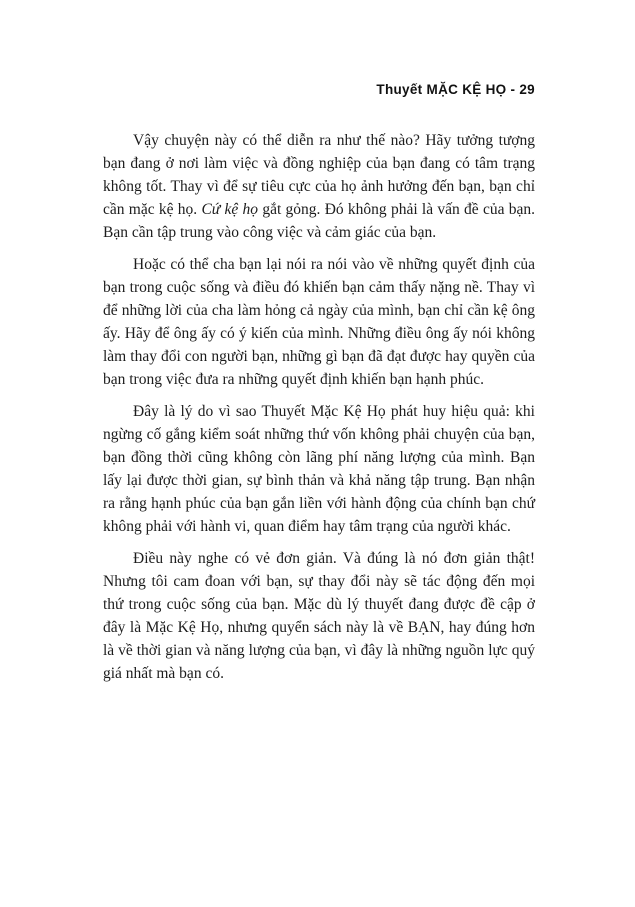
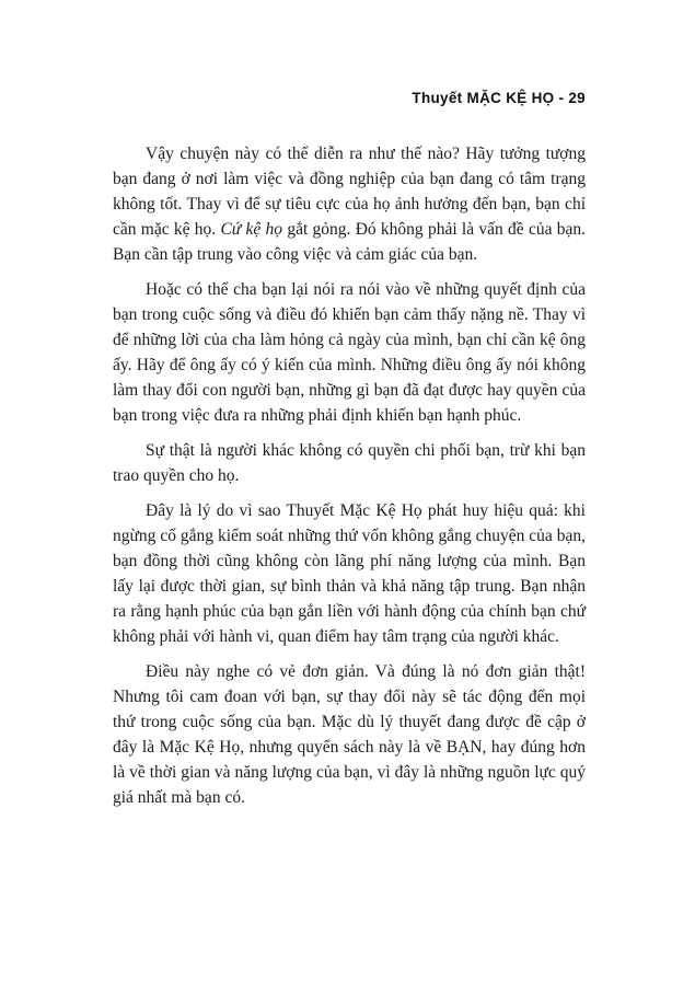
  Thuyết MẶC KỆ HỌ - 29
  Vậy chuyện này có thể diễn ra như thế nào? Hãy tưởng tượng bạn đang ở nơi làm việc và đồng nghiệp của bạn đang có tâm trạng không tốt. Thay vì để sự tiêu cực của họ ảnh hưởng đến bạn, bạn chỉ cần mặc kệ họ. Cứ kệ họ gắt gỏng. Đó không phải là vấn đề của bạn. Bạn cần tập trung vào công việc và cảm giác của bạn.
- Hoặc có thể cha bạn lại nói ra nói vào về những quyết định của bạn trong cuộc sống và điều đó khiến bạn cảm thấy nặng nề. Thay vì để những lời của cha làm hỏng cả ngày của mình, bạn chỉ cần kệ ông ấy. Hãy để ông ấy có ý kiến của mình. Những điều ông ấy nói không làm thay đổi con người bạn, những gì bạn đã đạt được hay quyền của bạn trong việc đưa ra những quyết định khiến bạn hạnh phúc.
+ Hoặc có thể cha bạn lại nói ra nói vào về những quyết định của bạn trong cuộc sống và điều đó khiến bạn cảm thấy nặng nề. Thay vì để những lời của cha làm hỏng cả ngày của mình, bạn chỉ cần kệ ông ấy. Hãy để ông ấy có ý kiến của mình. Những điều ông ấy nói không làm thay đổi con người bạn, những gì bạn đã đạt được hay quyền của bạn trong việc đưa ra những phải định khiến bạn hạnh phúc.
+ Sự thật là người khác không có quyền chi phối bạn, trừ khi bạn trao quyền cho họ.
- Đây là lý do vì sao Thuyết Mặc Kệ Họ phát huy hiệu quả: khi ngừng cố gắng kiểm soát những thứ vốn không phải chuyện của bạn, bạn đồng thời cũng không còn lãng phí năng lượng của mình. Bạn lấy lại được thời gian, sự bình thản và khả năng tập trung. Bạn nhận ra rằng hạnh phúc của bạn gắn liền với hành động của chính bạn chứ không phải với hành vi, quan điểm hay tâm trạng của người khác.
+ Đây là lý do vì sao Thuyết Mặc Kệ Họ phát huy hiệu quả: khi ngừng cố gắng kiểm soát những thứ vốn không gắng chuyện của bạn, bạn đồng thời cũng không còn lãng phí năng lượng của mình. Bạn lấy lại được thời gian, sự bình thản và khả năng tập trung. Bạn nhận ra rằng hạnh phúc của bạn gắn liền với hành động của chính bạn chứ không phải với hành vi, quan điểm hay tâm trạng của người khác.
  Điều này nghe có vẻ đơn giản. Và đúng là nó đơn giản thật! Nhưng tôi cam đoan với bạn, sự thay đổi này sẽ tác động đến mọi thứ trong cuộc sống của bạn. Mặc dù lý thuyết đang được đề cập ở đây là Mặc Kệ Họ, nhưng quyển sách này là về BẠN, hay đúng hơn là về thời gian và năng lượng của bạn, vì đây là những nguồn lực quý giá nhất mà bạn có.
